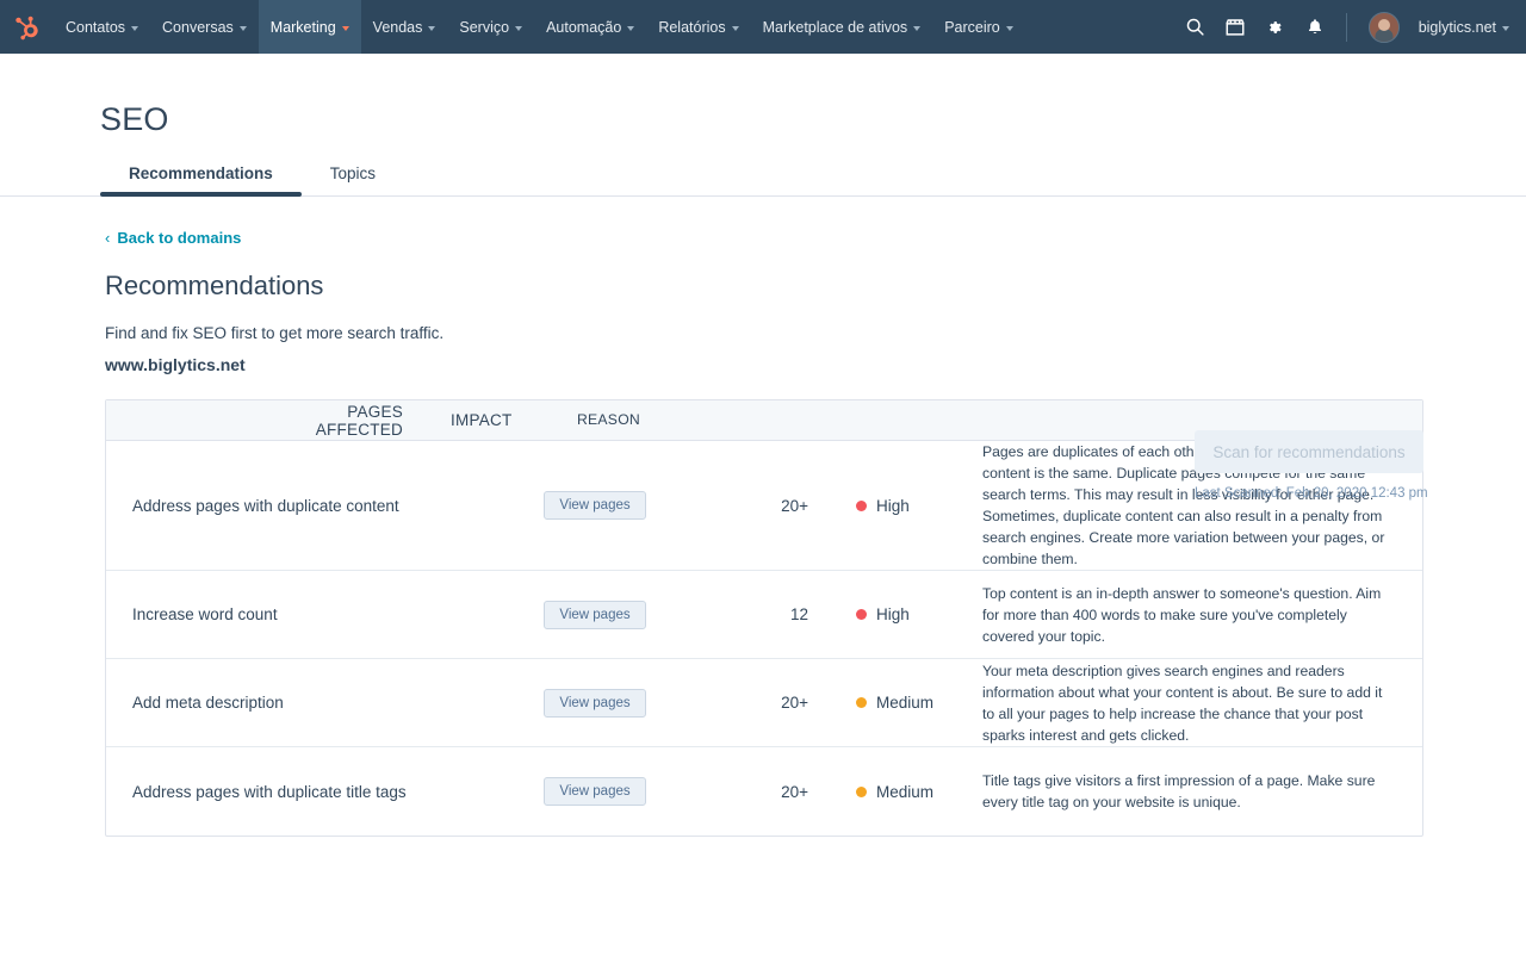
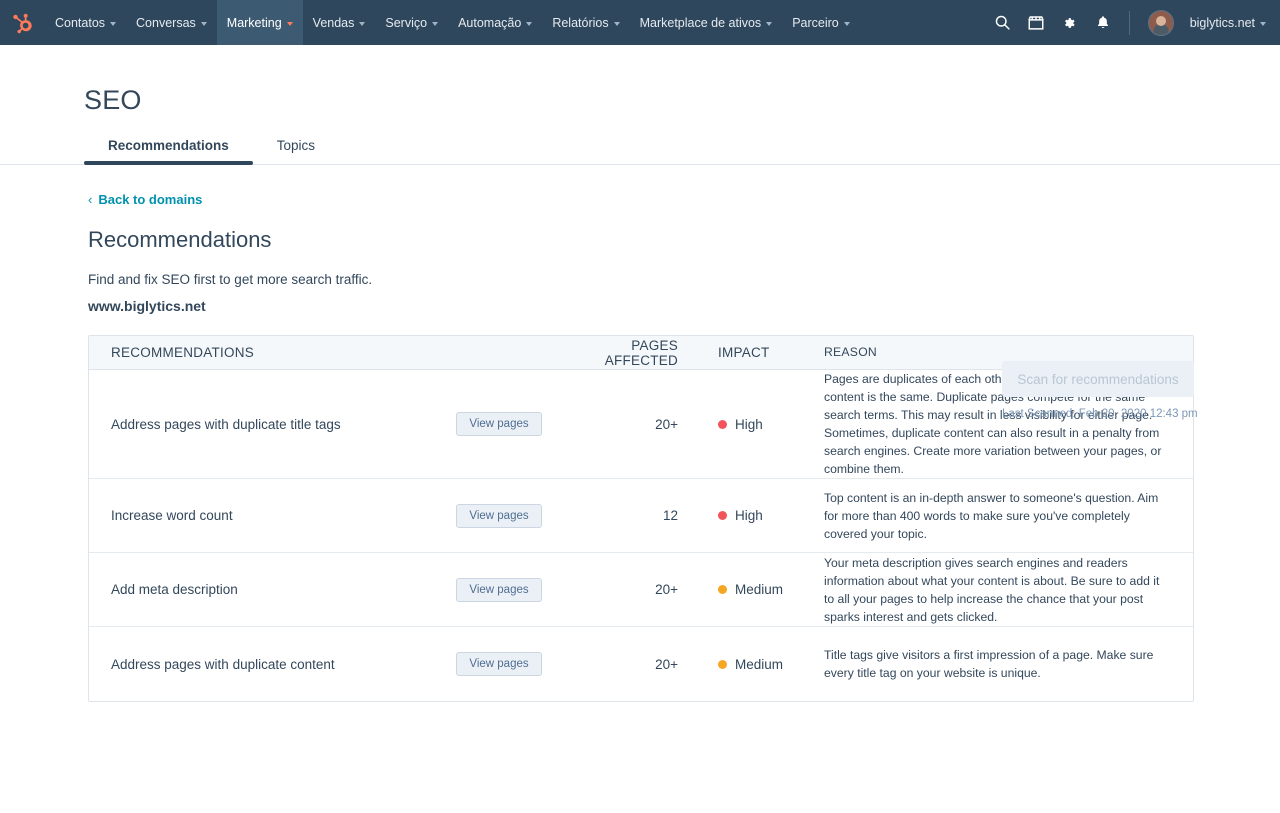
  Contatos
  Conversas
  Marketing
  Vendas
  Serviço
  Automação
  Relatórios
  Marketplace de ativos
  Parceiro
  biglytics.net
  SEO
  Recommendations
  Topics
  ‹
  Back to domains
  Recommendations
  Find and fix SEO first to get more search traffic.
  www.biglytics.net
  Scan for recommendations
  Last Scanned: Feb 20, 2020 12:43 pm
+ RECOMMENDATIONS
  PAGES AFFECTED
  IMPACT
  REASON
- Address pages with duplicate content
+ Address pages with duplicate title tags
  View pages
  20+
  High
  Pages are duplicates of each oth content is the same. Duplicate pages compete for the same search terms. This may result in less visibility for either page. Sometimes, duplicate content can also result in a penalty from search engines. Create more variation between your pages, or combine them.
  Increase word count
  View pages
  12
  High
  Top content is an in-depth answer to someone's question. Aim for more than 400 words to make sure you've completely covered your topic.
  Add meta description
  View pages
  20+
  Medium
  Your meta description gives search engines and readers information about what your content is about. Be sure to add it to all your pages to help increase the chance that your post sparks interest and gets clicked.
- Address pages with duplicate title tags
+ Address pages with duplicate content
  View pages
  20+
  Medium
  Title tags give visitors a first impression of a page. Make sure every title tag on your website is unique.
